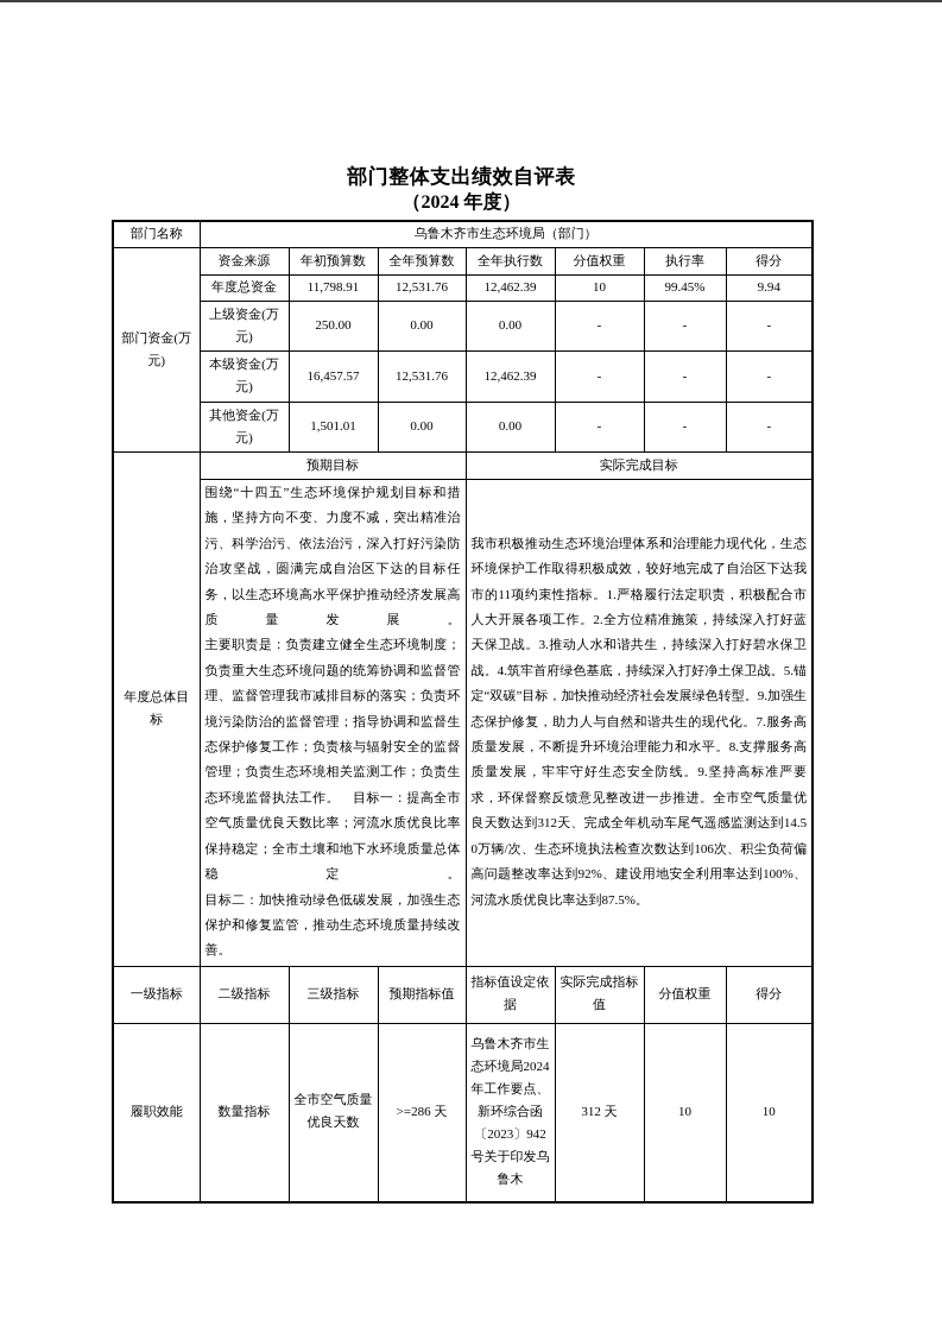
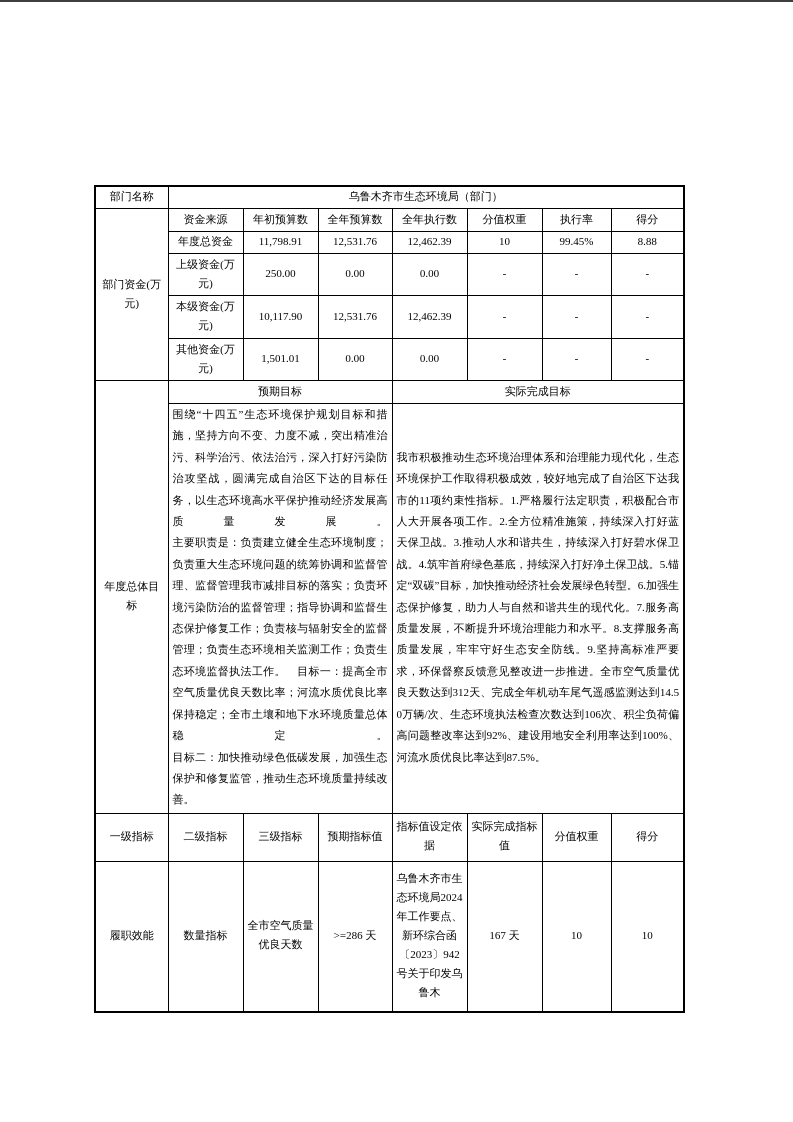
- 部门整体支出绩效自评表
- （2024 年度）
  部门名称	乌鲁木齐市生态环境局（部门）
  部门资金(万元)	资金来源	年初预算数	全年预算数	全年执行数	分值权重	执行率	得分
- 年度总资金	11,798.91	12,531.76	12,462.39	10	99.45%	9.94
+ 年度总资金	11,798.91	12,531.76	12,462.39	10	99.45%	8.88
  上级资金(万元)	250.00	0.00	0.00	-	-	-
- 本级资金(万元)	16,457.57	12,531.76	12,462.39	-	-	-
+ 本级资金(万元)	10,117.90	12,531.76	12,462.39	-	-	-
  其他资金(万元)	1,501.01	0.00	0.00	-	-	-
  年度总体目标	预期目标	实际完成目标
- 围绕“十四五”生态环境保护规划目标和措施，坚持方向不变、力度不减，突出精准治污、科学治污、依法治污，深入打好污染防治攻坚战，圆满完成自治区下达的目标任务，以生态环境高水平保护推动经济发展高质量发展。 主要职责是：负责建立健全生态环境制度；负责重大生态环境问题的统筹协调和监督管理、监督管理我市减排目标的落实；负责环境污染防治的监督管理；指导协调和监督生态保护修复工作；负责核与辐射安全的监督管理；负责生态环境相关监测工作；负责生态环境监督执法工作。 目标一：提高全市空气质量优良天数比率；河流水质优良比率保持稳定；全市土壤和地下水环境质量总体稳定。 目标二：加快推动绿色低碳发展，加强生态保护和修复监管，推动生态环境质量持续改善。	我市积极推动生态环境治理体系和治理能力现代化，生态环境保护工作取得积极成效，较好地完成了自治区下达我市的11项约束性指标。1.严格履行法定职责，积极配合市人大开展各项工作。2.全方位精准施策，持续深入打好蓝天保卫战。3.推动人水和谐共生，持续深入打好碧水保卫战。4.筑牢首府绿色基底，持续深入打好净土保卫战。5.锚定“双碳”目标，加快推动经济社会发展绿色转型。9.加强生态保护修复，助力人与自然和谐共生的现代化。7.服务高质量发展，不断提升环境治理能力和水平。8.支撑服务高质量发展，牢牢守好生态安全防线。9.坚持高标准严要求，环保督察反馈意见整改进一步推进。全市空气质量优良天数达到312天、完成全年机动车尾气遥感监测达到14.50万辆/次、生态环境执法检查次数达到106次、积尘负荷偏高问题整改率达到92%、建设用地安全利用率达到100%、河流水质优良比率达到87.5%。
+ 围绕“十四五”生态环境保护规划目标和措施，坚持方向不变、力度不减，突出精准治污、科学治污、依法治污，深入打好污染防治攻坚战，圆满完成自治区下达的目标任务，以生态环境高水平保护推动经济发展高质量发展。 主要职责是：负责建立健全生态环境制度；负责重大生态环境问题的统筹协调和监督管理、监督管理我市减排目标的落实；负责环境污染防治的监督管理；指导协调和监督生态保护修复工作；负责核与辐射安全的监督管理；负责生态环境相关监测工作；负责生态环境监督执法工作。 目标一：提高全市空气质量优良天数比率；河流水质优良比率保持稳定；全市土壤和地下水环境质量总体稳定。 目标二：加快推动绿色低碳发展，加强生态保护和修复监管，推动生态环境质量持续改善。	我市积极推动生态环境治理体系和治理能力现代化，生态环境保护工作取得积极成效，较好地完成了自治区下达我市的11项约束性指标。1.严格履行法定职责，积极配合市人大开展各项工作。2.全方位精准施策，持续深入打好蓝天保卫战。3.推动人水和谐共生，持续深入打好碧水保卫战。4.筑牢首府绿色基底，持续深入打好净土保卫战。5.锚定“双碳”目标，加快推动经济社会发展绿色转型。6.加强生态保护修复，助力人与自然和谐共生的现代化。7.服务高质量发展，不断提升环境治理能力和水平。8.支撑服务高质量发展，牢牢守好生态安全防线。9.坚持高标准严要求，环保督察反馈意见整改进一步推进。全市空气质量优良天数达到312天、完成全年机动车尾气遥感监测达到14.50万辆/次、生态环境执法检查次数达到106次、积尘负荷偏高问题整改率达到92%、建设用地安全利用率达到100%、河流水质优良比率达到87.5%。
  一级指标	二级指标	三级指标	预期指标值	指标值设定依据	实际完成指标值	分值权重	得分
- 履职效能	数量指标	全市空气质量优良天数	>=286 天	乌鲁木齐市生态环境局2024年工作要点、新环综合函〔2023〕942号关于印发乌鲁木	312 天	10	10
+ 履职效能	数量指标	全市空气质量优良天数	>=286 天	乌鲁木齐市生态环境局2024年工作要点、新环综合函〔2023〕942号关于印发乌鲁木	167 天	10	10
